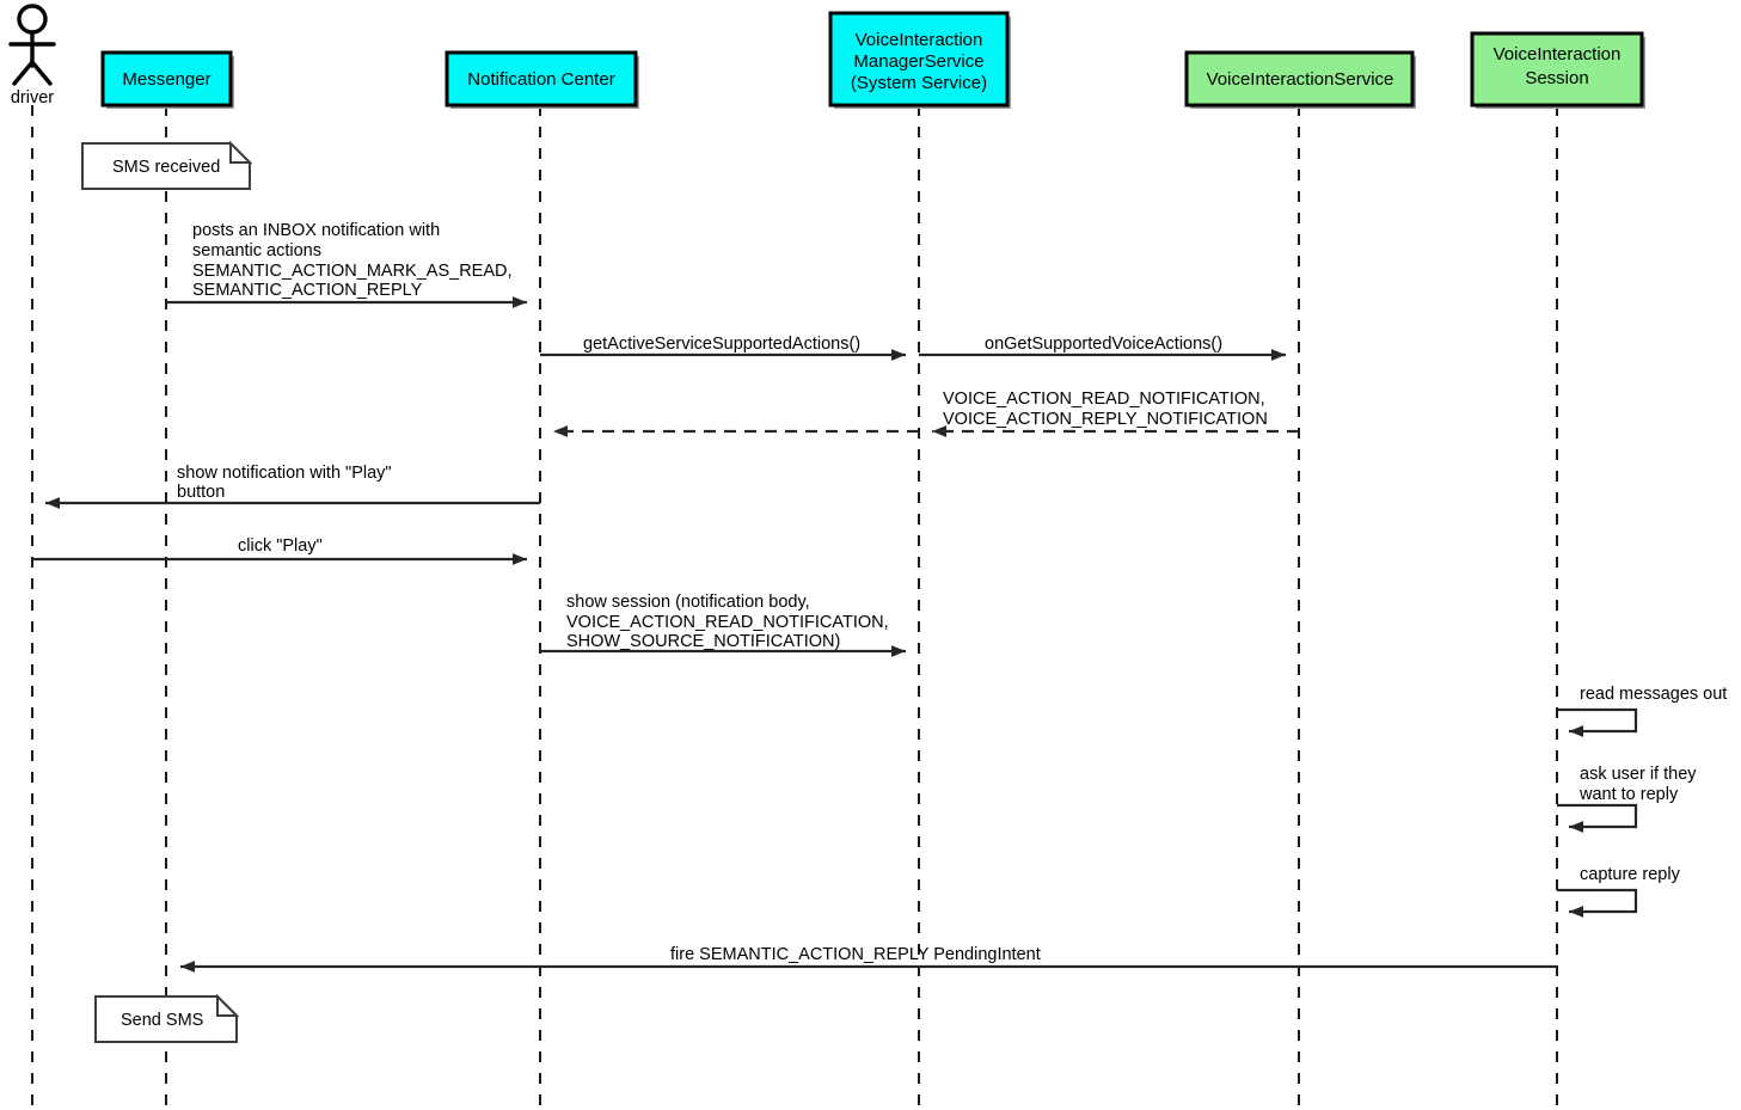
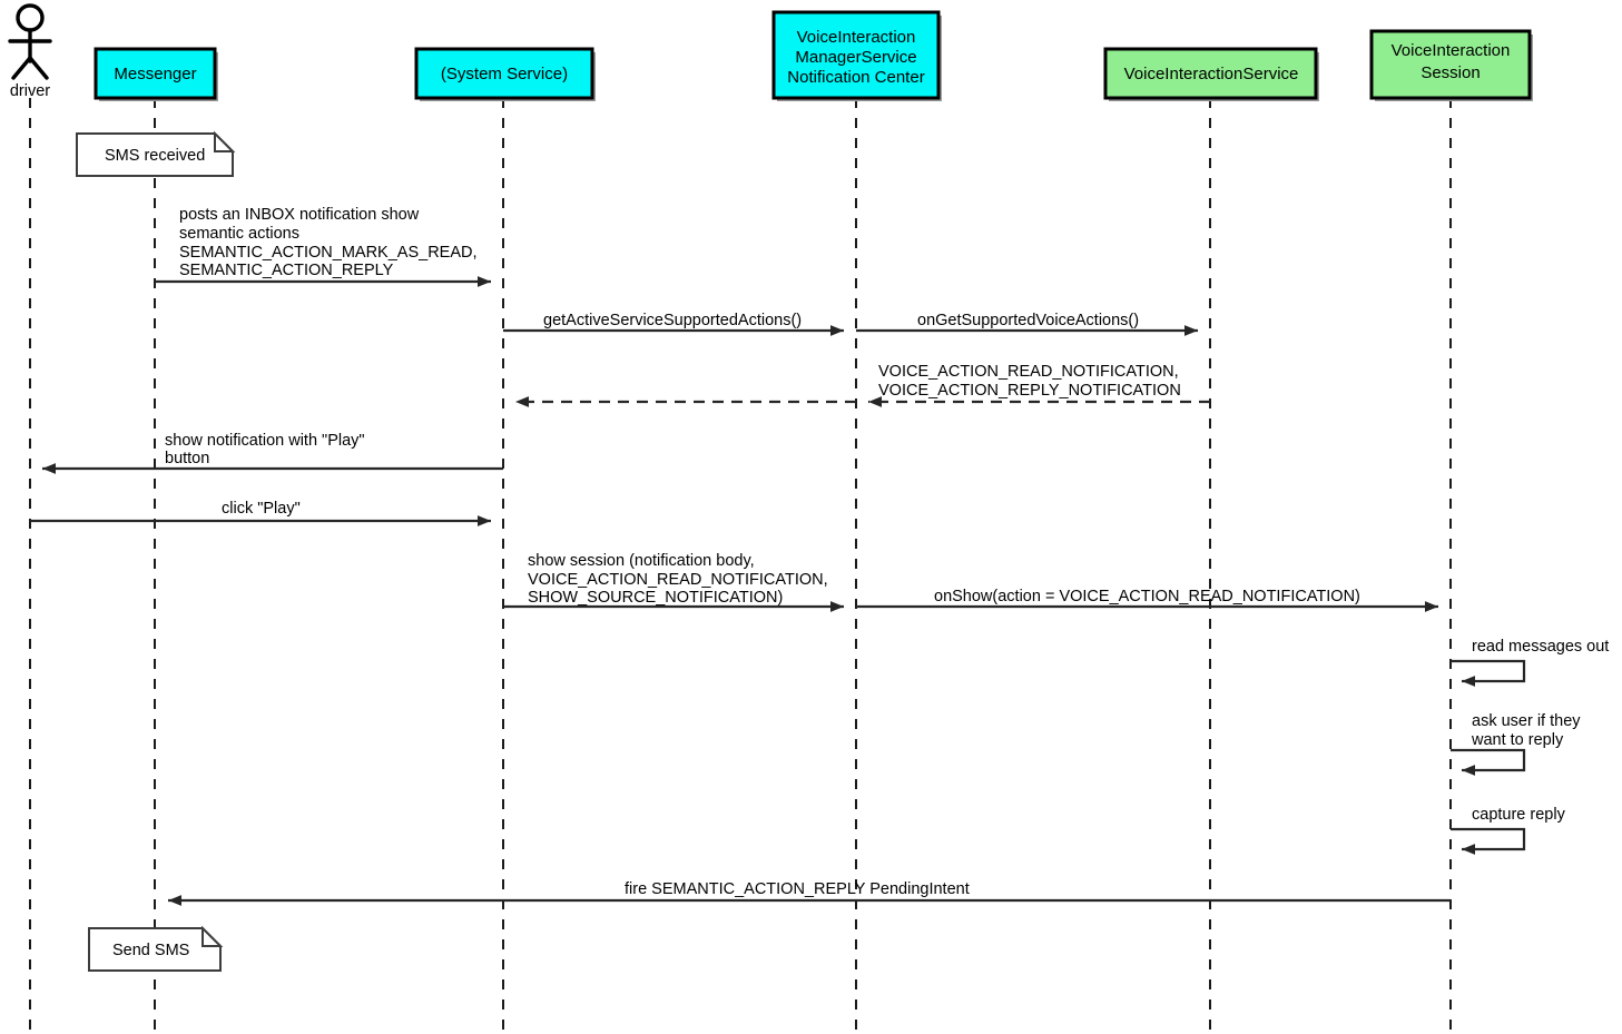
  driver
  Messenger
- Notification Center
+ (System Service)
  VoiceInteraction
  ManagerService
- (System Service)
+ Notification Center
  VoiceInteractionService
  VoiceInteraction
  Session
  SMS received
  Send SMS
- posts an INBOX notification with
+ posts an INBOX notification show
  semantic actions
  SEMANTIC_ACTION_MARK_AS_READ,
  SEMANTIC_ACTION_REPLY
  getActiveServiceSupportedActions()
  onGetSupportedVoiceActions()
  VOICE_ACTION_READ_NOTIFICATION,
  VOICE_ACTION_REPLY_NOTIFICATION
  show notification with "Play"
  button
  click "Play"
  show session (notification body,
  VOICE_ACTION_READ_NOTIFICATION,
  SHOW_SOURCE_NOTIFICATION)
+ onShow(action = VOICE_ACTION_READ_NOTIFICATION)
  read messages out
  ask user if they
  want to reply
  capture reply
  fire SEMANTIC_ACTION_REPLY PendingIntent
